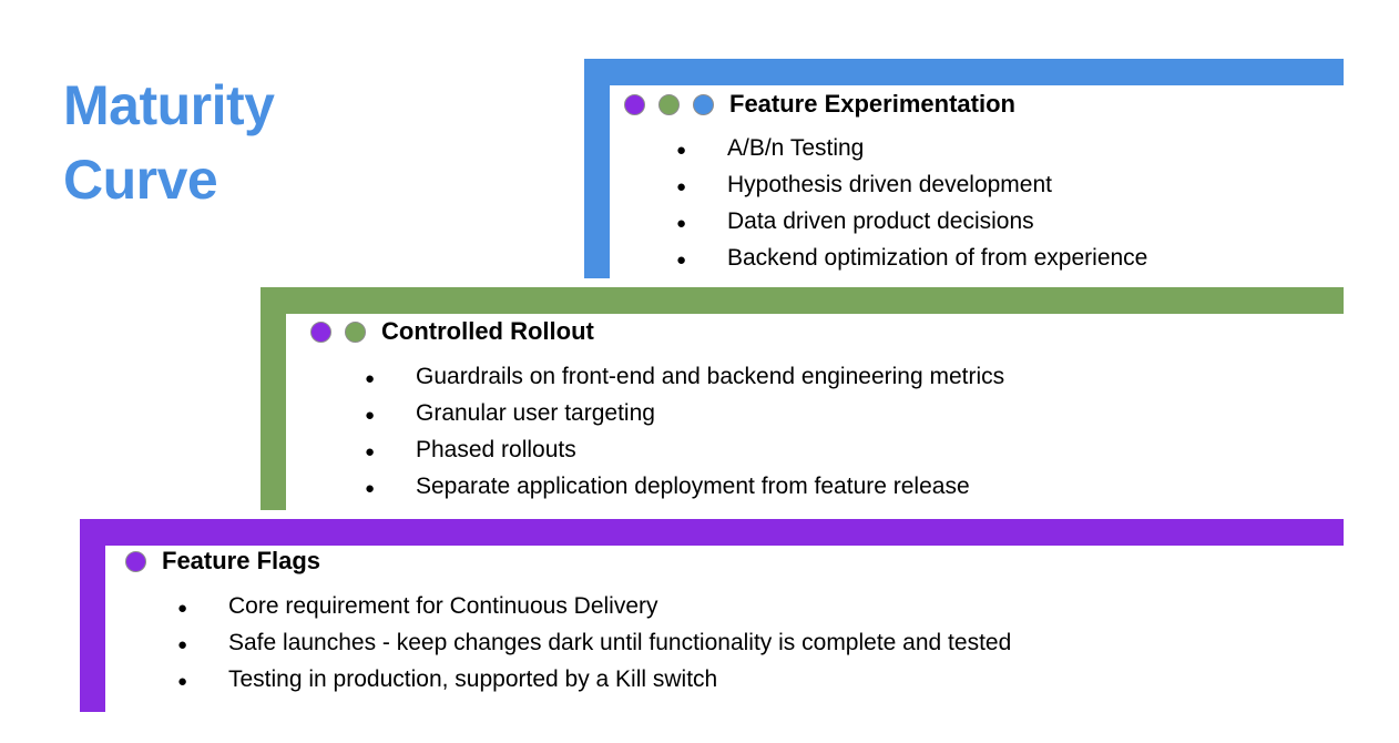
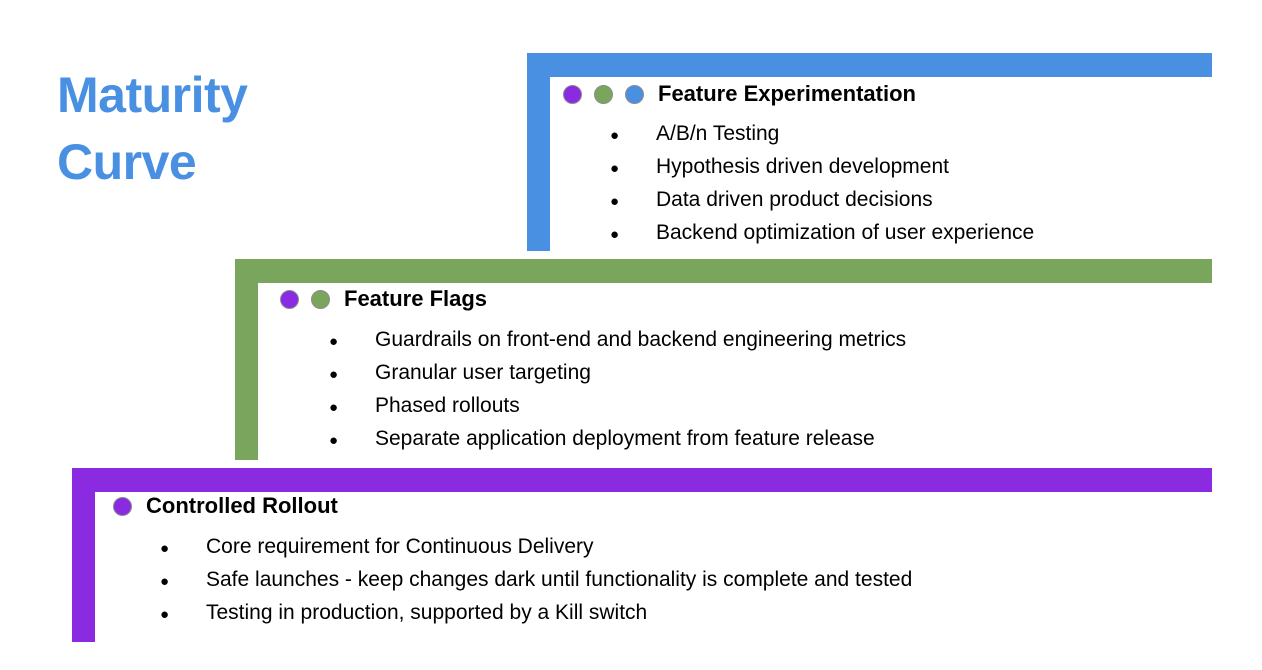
  Maturity
  Curve
  Feature Experimentation
  ●
  A/B/n Testing
  ●
  Hypothesis driven development
  ●
  Data driven product decisions
  ●
- Backend optimization of from experience
+ Backend optimization of user experience
- Controlled Rollout
+ Feature Flags
  ●
  Guardrails on front-end and backend engineering metrics
  ●
  Granular user targeting
  ●
  Phased rollouts
  ●
  Separate application deployment from feature release
- Feature Flags
+ Controlled Rollout
  ●
  Core requirement for Continuous Delivery
  ●
  Safe launches - keep changes dark until functionality is complete and tested
  ●
  Testing in production, supported by a Kill switch
